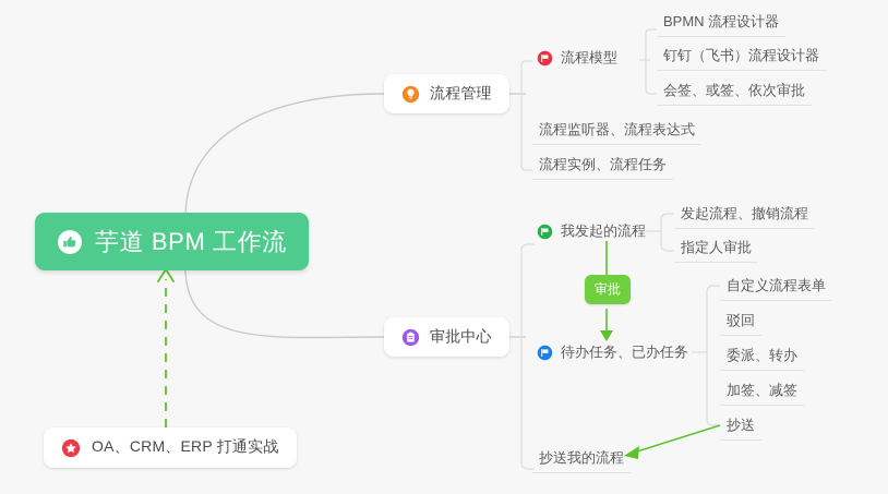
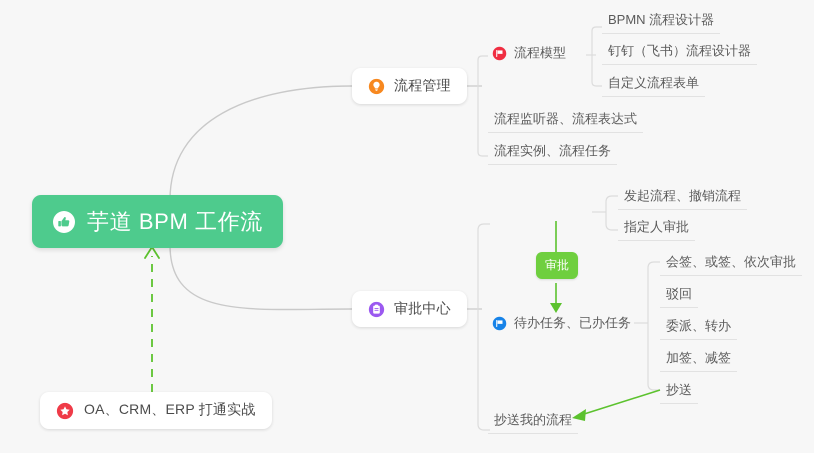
  芋道 BPM 工作流
  流程管理
  流程模型
  BPMN 流程设计器
  钉钉（飞书）流程设计器
- 会签、或签、依次审批
+ 自定义流程表单
  流程监听器、流程表达式
  流程实例、流程任务
  审批中心
- 我发起的流程
  发起流程、撤销流程
  指定人审批
  待办任务、已办任务
- 自定义流程表单
+ 会签、或签、依次审批
  驳回
  委派、转办
  加签、减签
  抄送
  抄送我的流程
  审批
  OA、CRM、ERP 打通实战
